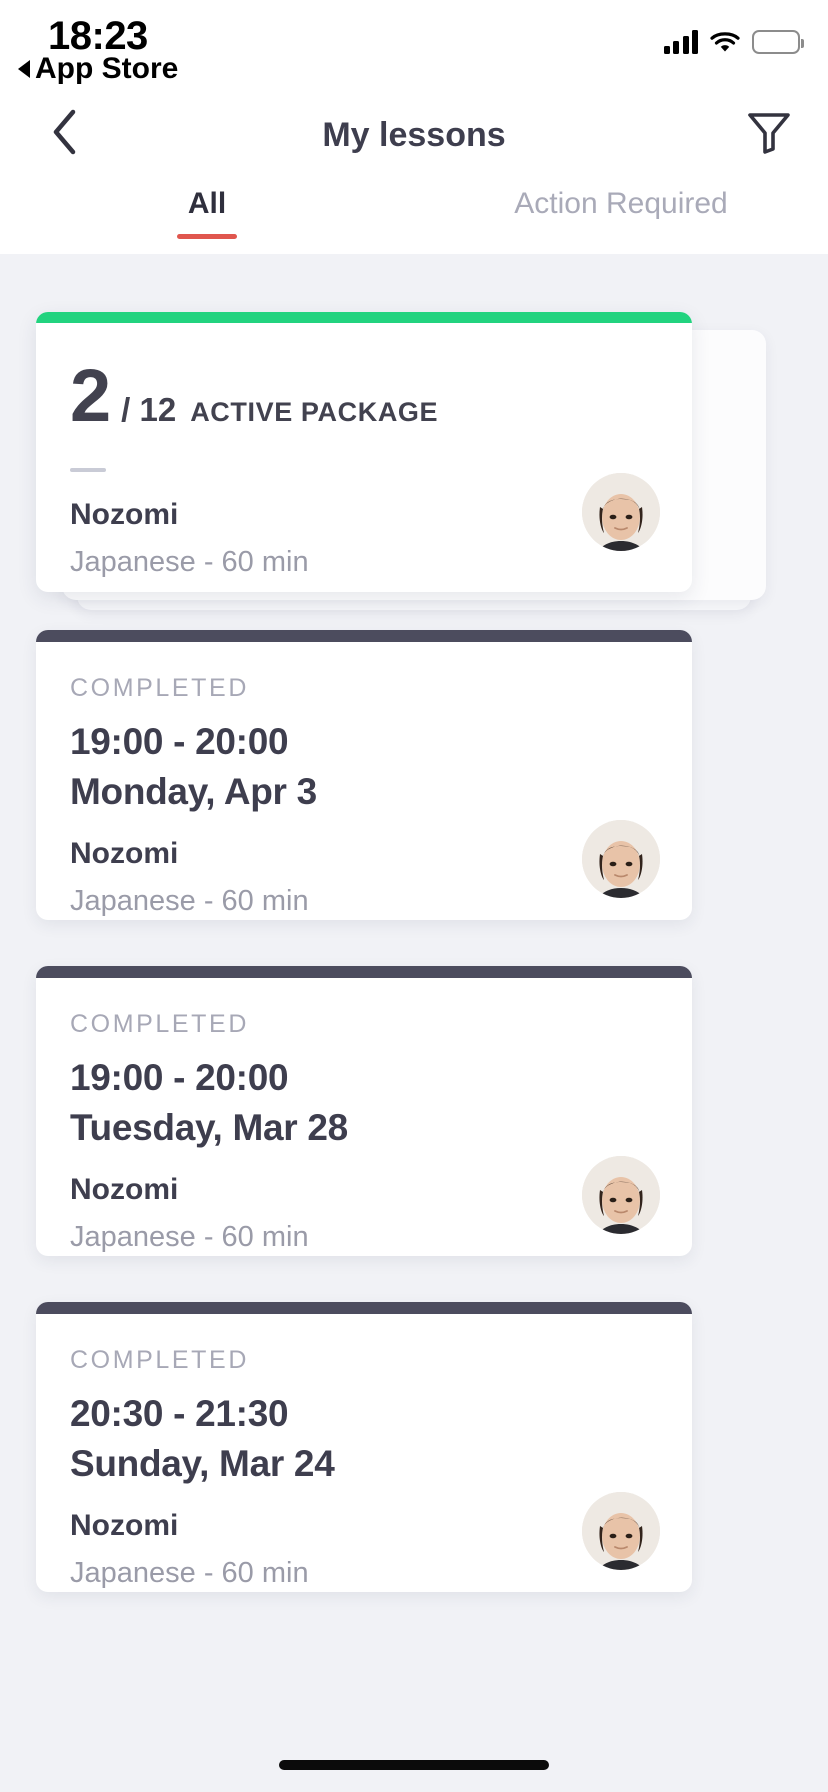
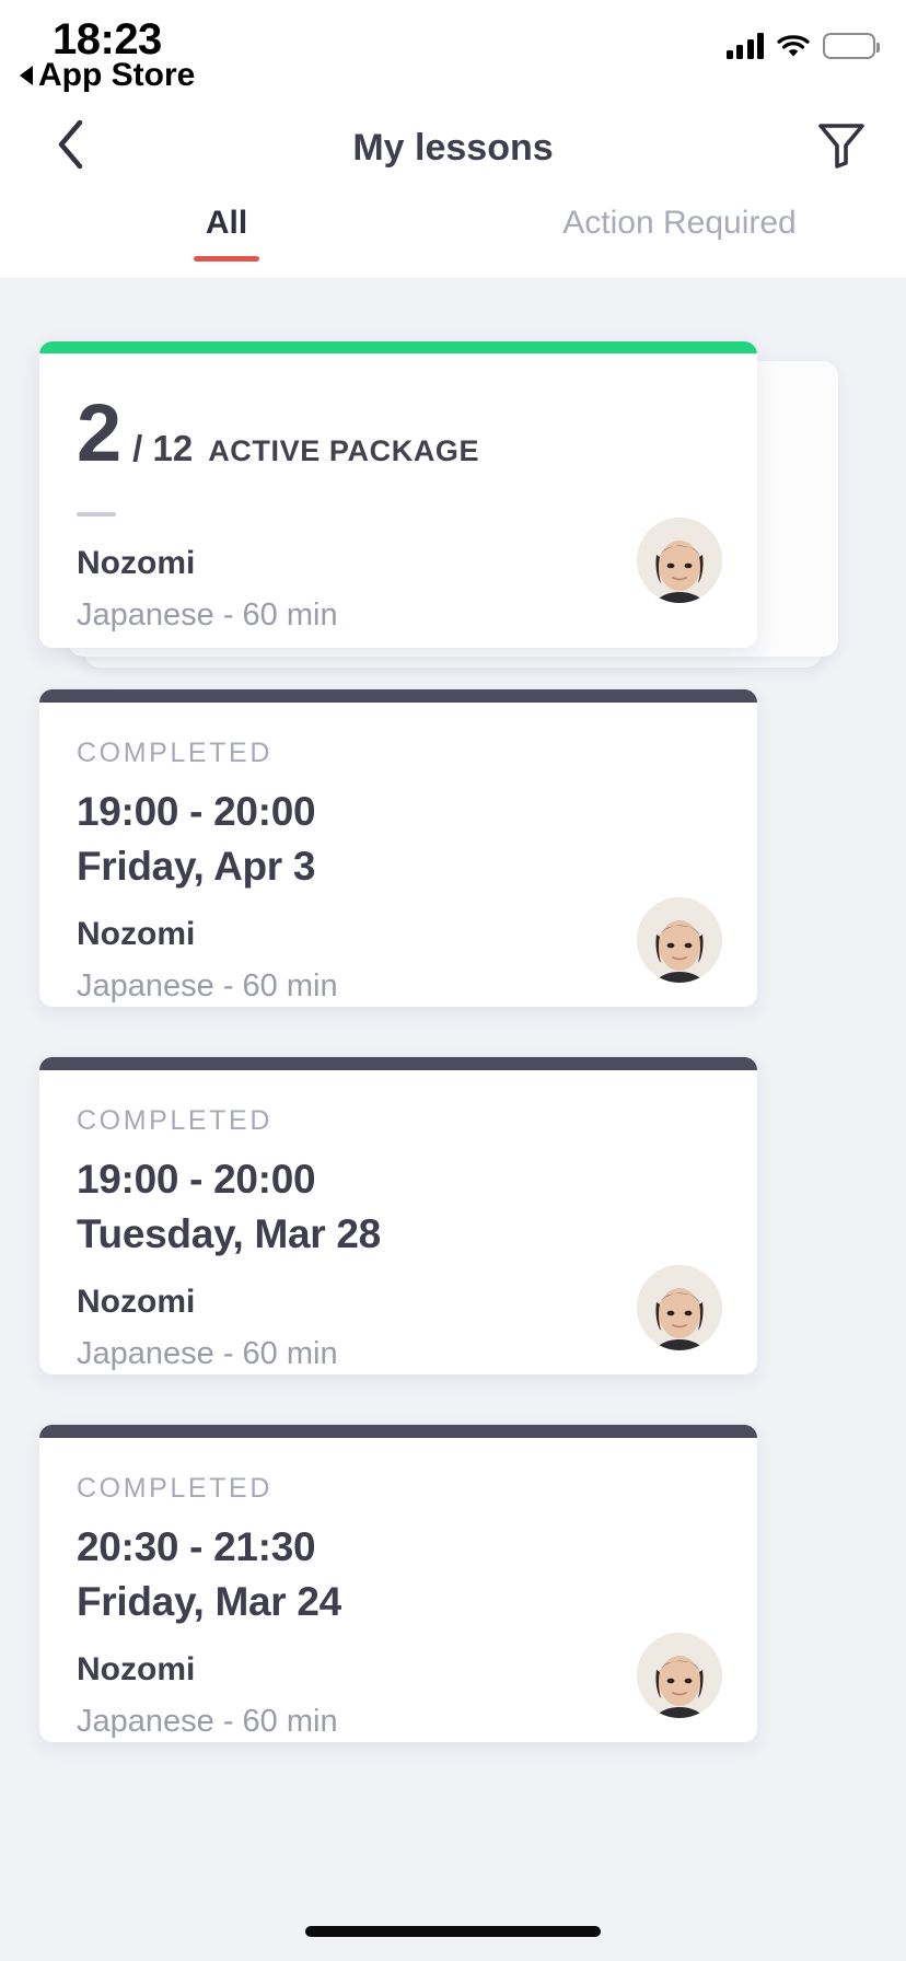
  18:23
  App Store
  My lessons
  All
  Action Required
  2
  / 12
  ACTIVE PACKAGE
  Nozomi
  Japanese - 60 min
  COMPLETED
  19:00 - 20:00
- Monday, Apr 3
+ Friday, Apr 3
  Nozomi
  Japanese - 60 min
  COMPLETED
  19:00 - 20:00
  Tuesday, Mar 28
  Nozomi
  Japanese - 60 min
  COMPLETED
  20:30 - 21:30
- Sunday, Mar 24
+ Friday, Mar 24
  Nozomi
  Japanese - 60 min
